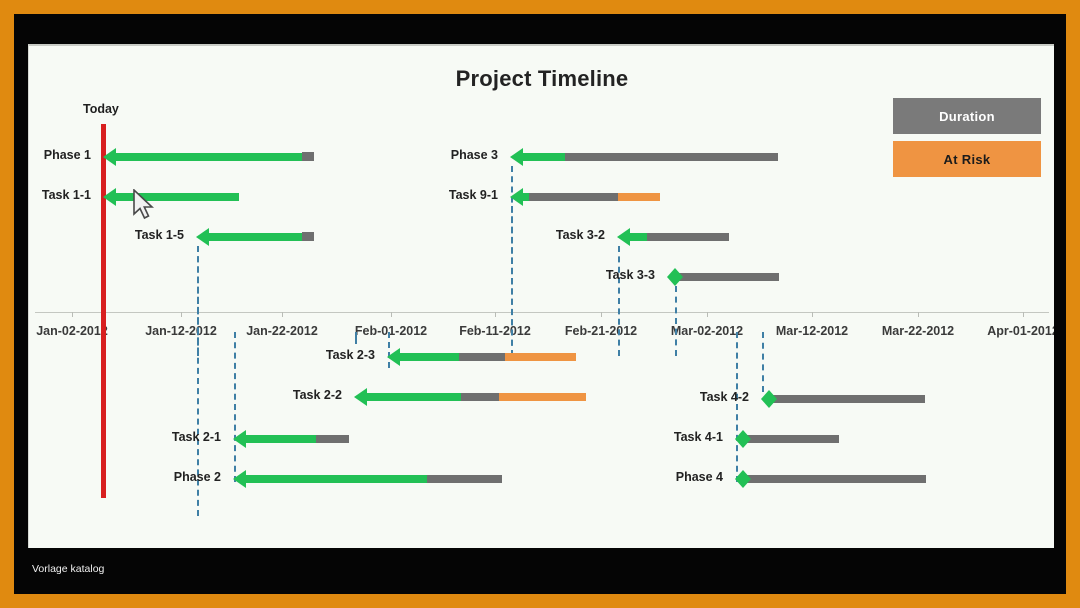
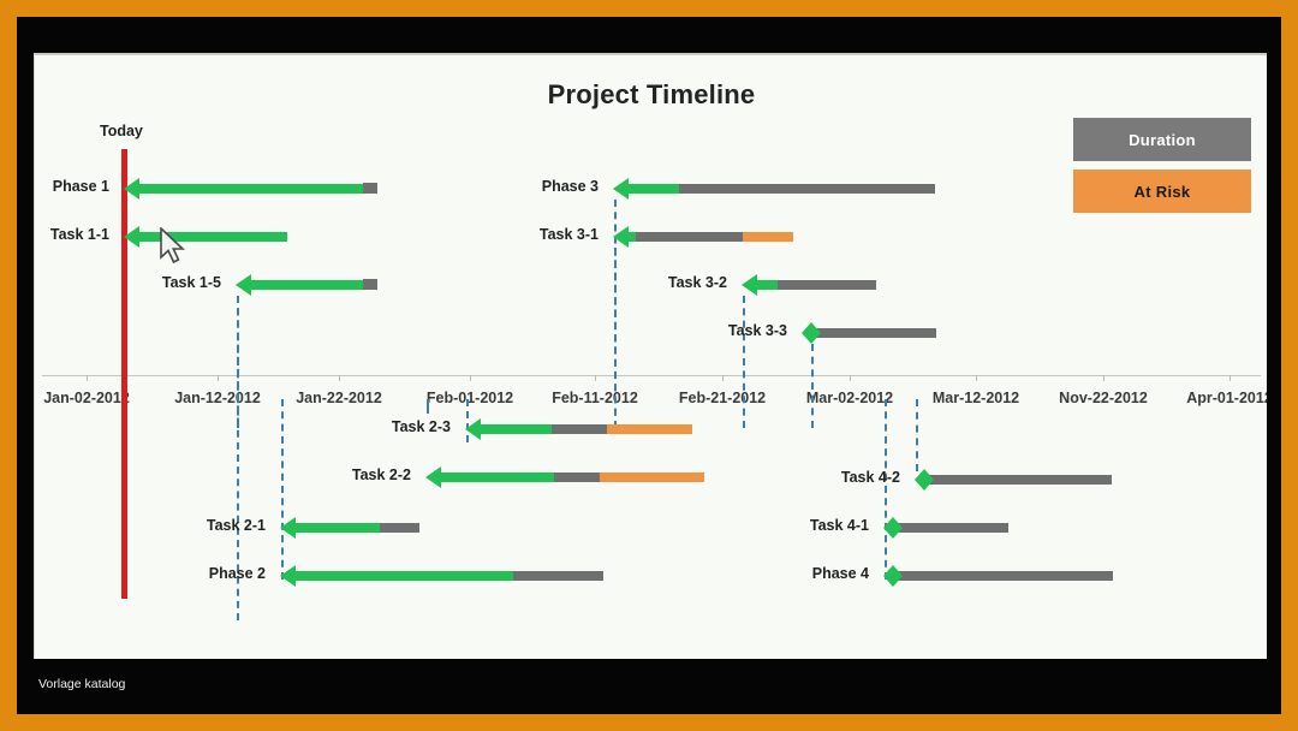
  Project Timeline
  Duration
  At Risk
  Jan-02-201
  Jan-12-2012
  Jan-22-2012
  Feb-01-2012
  Feb-11-2012
  Feb-21-2012
  Mar-02-2012
  Mar-12-2012
- Mar-22-2012
+ Nov-22-2012
  Apr-01-201
  Today
  Phase 1
  Task 1-1
  Task 1-5
  Phase 3
- Task 9-1
+ Task 3-1
  Task 3-2
  Task 3-3
  Task 2-3
  Task 2-2
  Task 2-1
  Phase 2
  Task 4-2
  Task 4-1
  Phase 4
  Vorlage katalog
